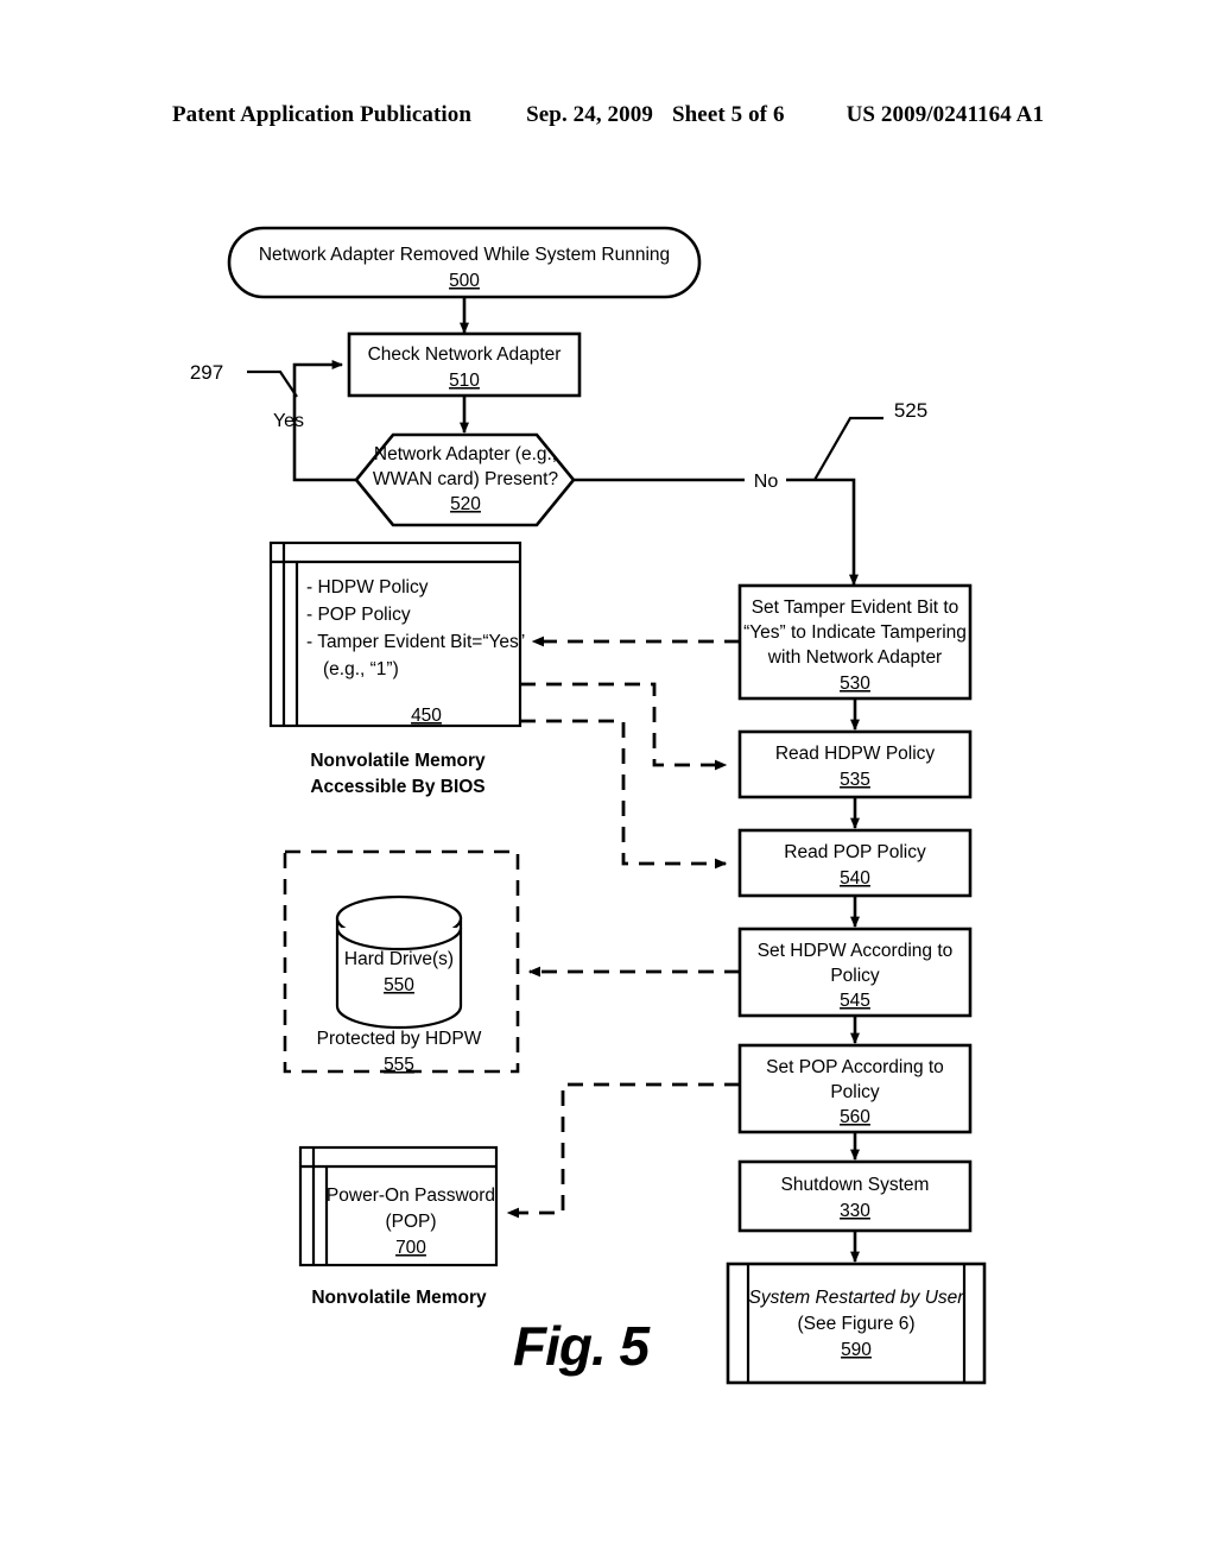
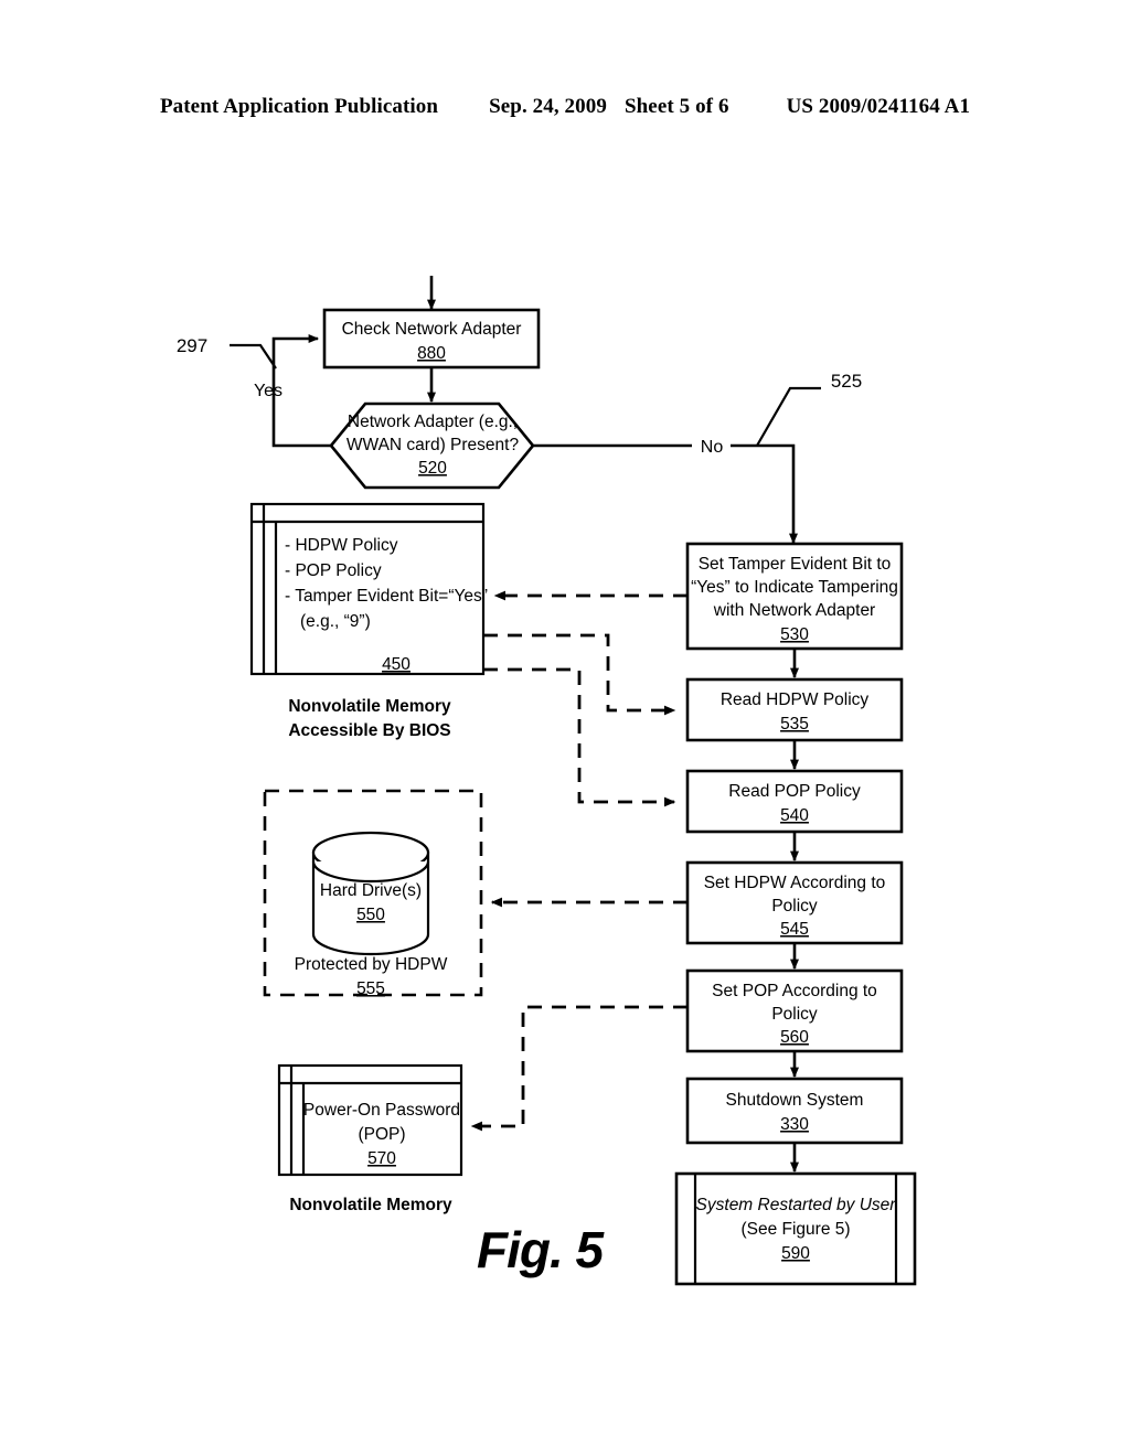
  Patent Application Publication
  Sep. 24, 2009
  Sheet 5 of 6
  US 2009/0241164 A1
- Network Adapter Removed While System Running
- 500
  Check Network Adapter
- 510
+ 880
  Network Adapter (e.g.,
  WWAN card) Present?
  520
  Yes
  297
  No
  525
  - HDPW Policy
  - POP Policy
  - Tamper Evident Bit=“Yes”
- (e.g., “1”)
+ (e.g., “9”)
  450
  Nonvolatile Memory
  Accessible By BIOS
  Set Tamper Evident Bit to
  “Yes” to Indicate Tampering
  with Network Adapter
  530
  Read HDPW Policy
  535
  Read POP Policy
  540
  Set HDPW According to
  Policy
  545
  Set POP According to
  Policy
  560
  Shutdown System
  330
  System Restarted by User
- (See Figure 6)
+ (See Figure 5)
  590
  Hard Drive(s)
  550
  Protected by HDPW
  555
  Power-On Password
  (POP)
- 700
+ 570
  Nonvolatile Memory
  Fig. 5
